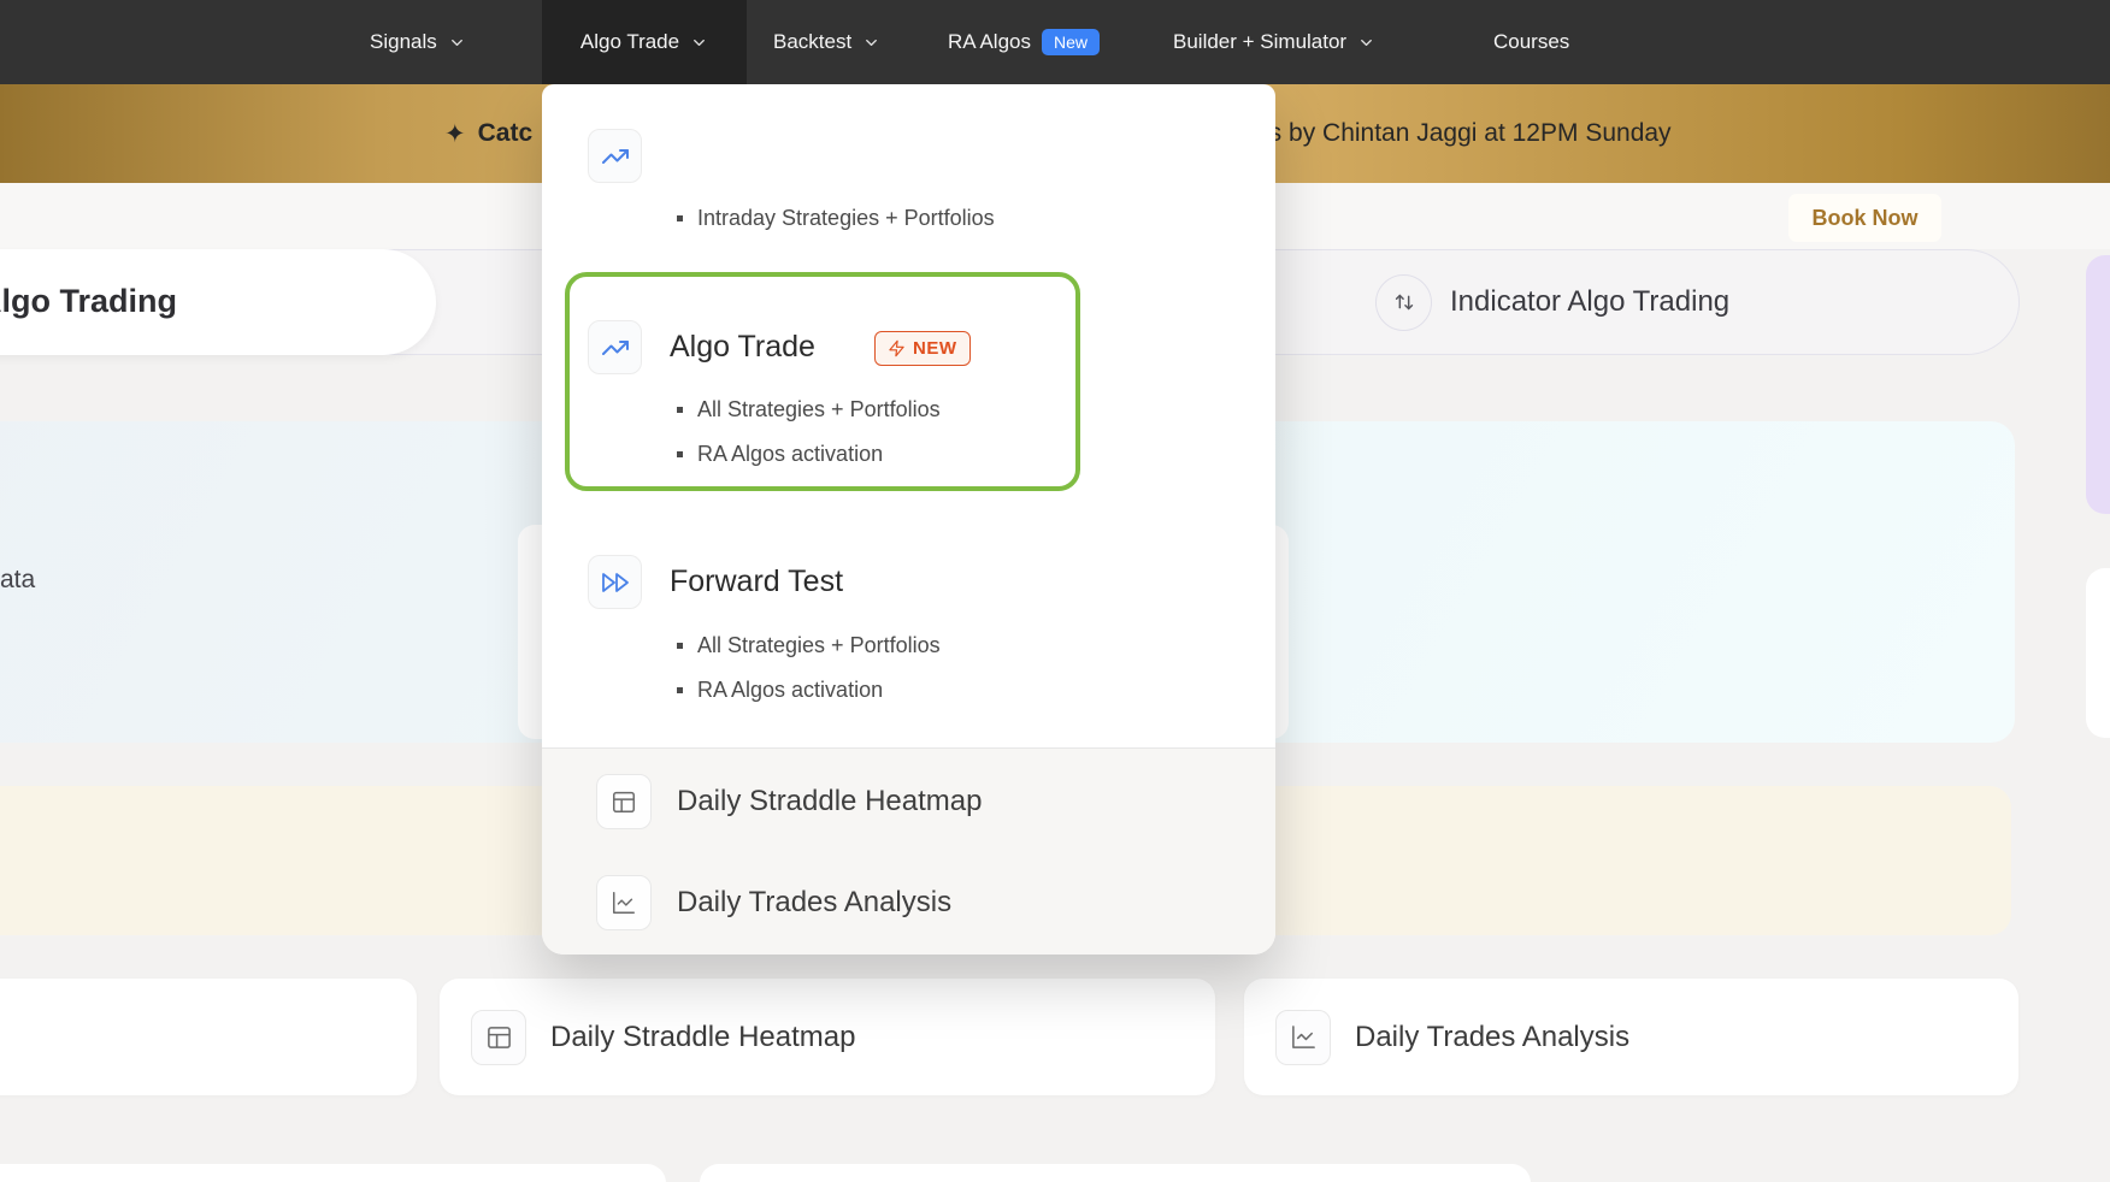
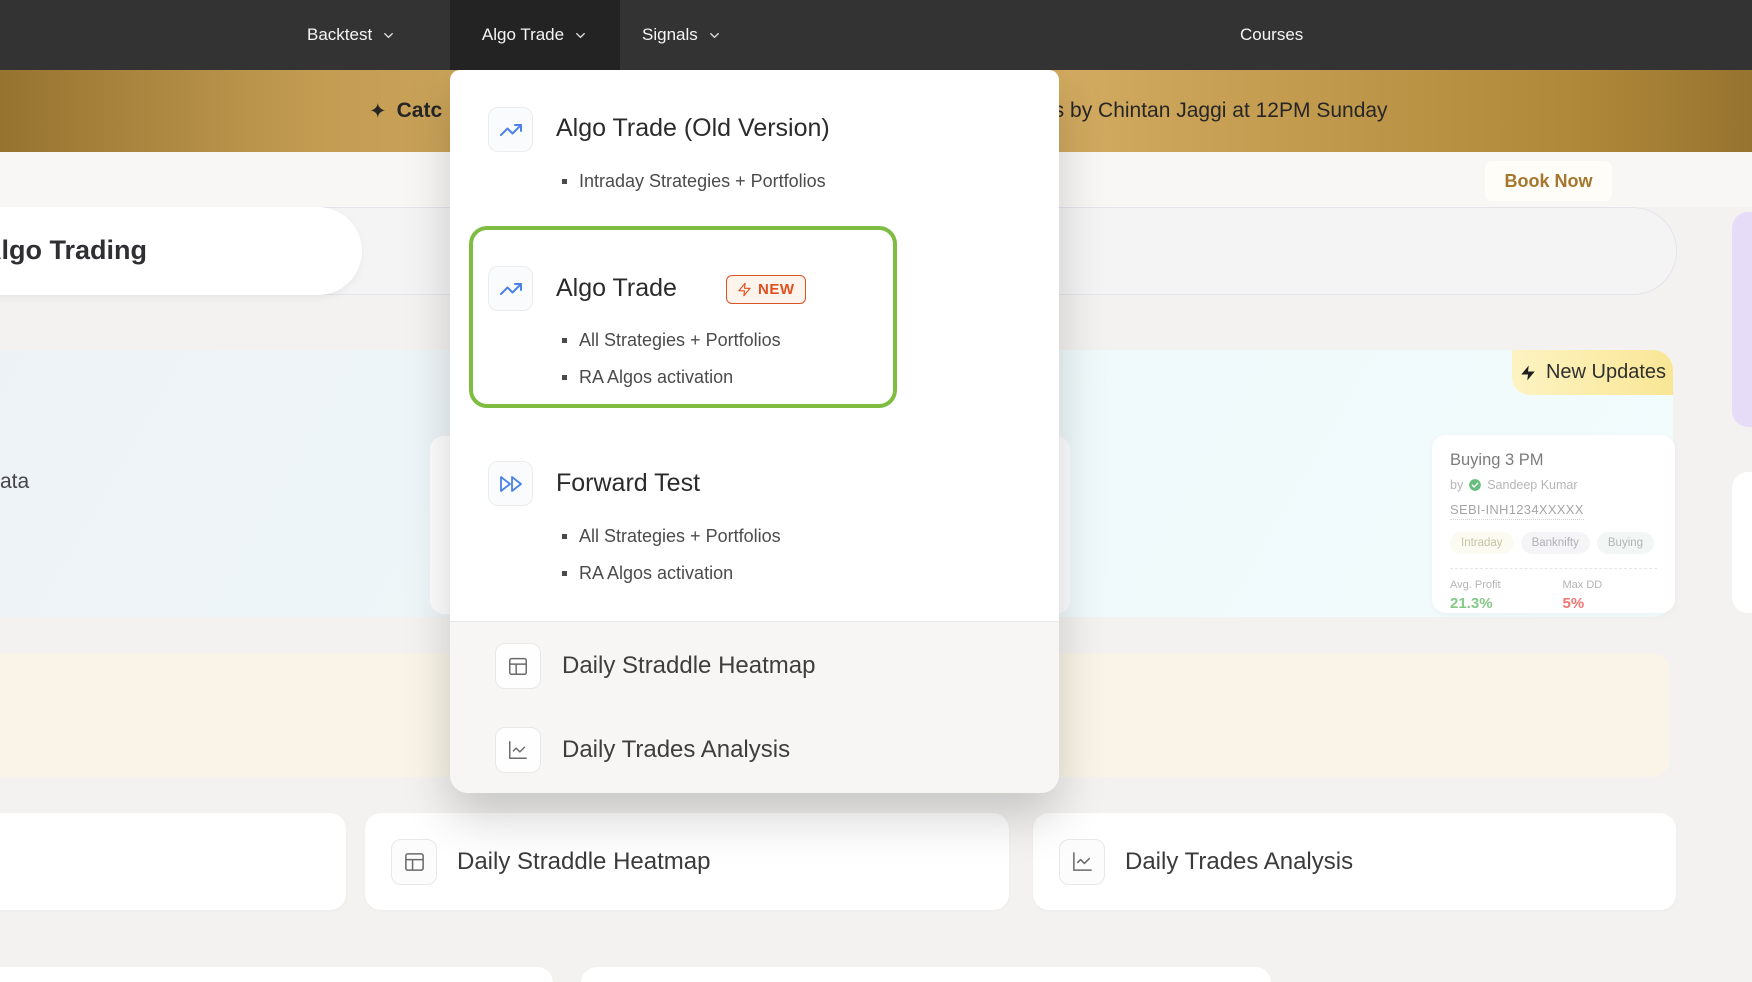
  lgo Trading
- Indicator Algo Trading
  ata
+ New Updates
+ Buying 3 PM
+ by
+ Sandeep Kumar
+ SEBI-INH1234XXXXX
+ Intraday
+ Banknifty
+ Buying
+ Avg. Profit
+ 21.3%
+ Max DD
+ 5%
  Daily Straddle Heatmap
  Daily Trades Analysis
  ✦
  Catc
  by Chintan Jaggi at 12PM Sunday
  Book Now
- Signals
+ Backtest
  Algo Trade
- Backtest
+ Signals
- RA Algos
- New
- Builder + Simulator
  Courses
+ Algo Trade (Old Version)
  Intraday Strategies + Portfolios
  Algo Trade
  NEW
  All Strategies + Portfolios
  RA Algos activation
  Forward Test
  All Strategies + Portfolios
  RA Algos activation
  Daily Straddle Heatmap
  Daily Trades Analysis
